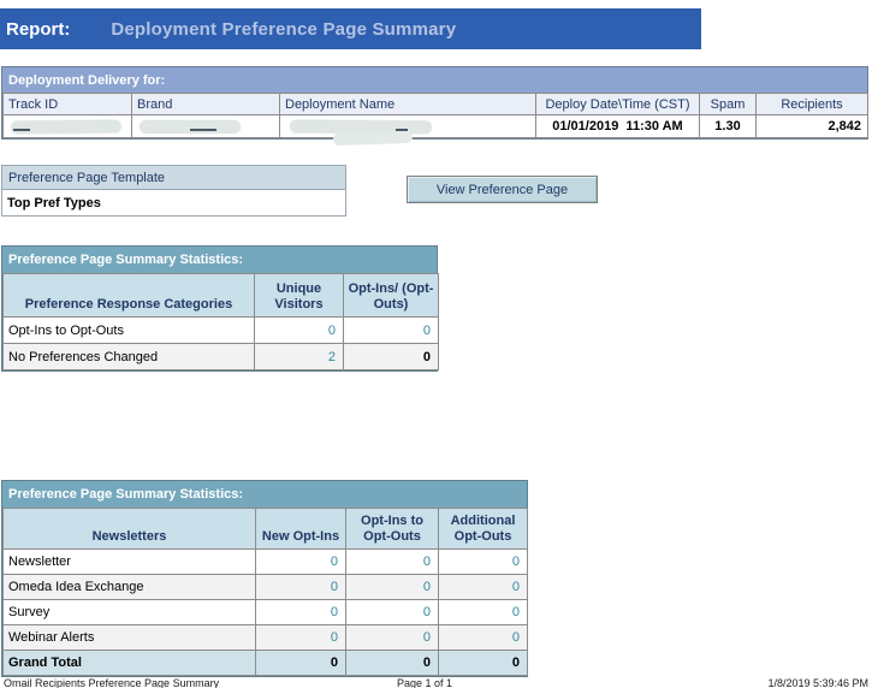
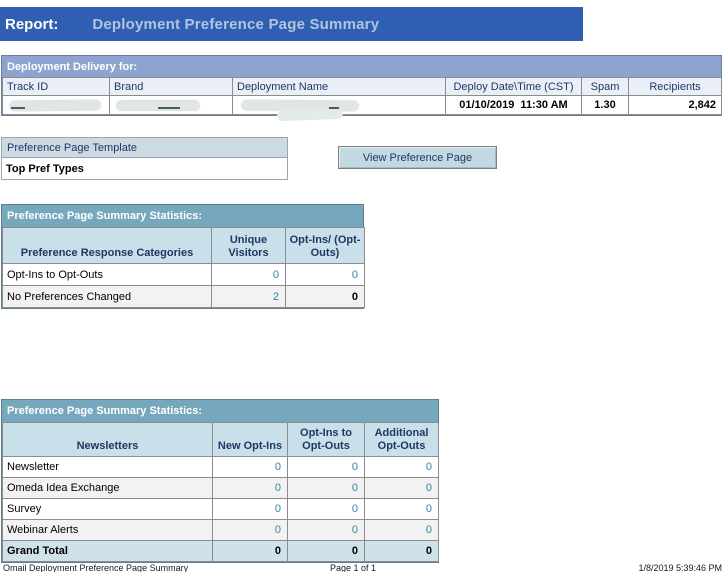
  Report:
  Deployment Preference Page Summary
  Deployment Delivery for:
  Track ID	Brand	Deployment Name	Deploy Date\Time (CST)	Spam	Recipients
- 			01/01/2019 11:30 AM	1.30	2,842
+ 			01/10/2019 11:30 AM	1.30	2,842
  Preference Page Template
  Top Pref Types
  View Preference Page
  Preference Page Summary Statistics:
  Preference Response Categories	Unique Visitors	Opt-Ins/ (Opt-Outs)
  Opt-Ins to Opt-Outs	0	0
  No Preferences Changed	2	0
  Preference Page Summary Statistics:
  Newsletters	New Opt-Ins	Opt-Ins to Opt-Outs	Additional Opt-Outs
  Newsletter	0	0	0
  Omeda Idea Exchange	0	0	0
  Survey	0	0	0
  Webinar Alerts	0	0	0
  Grand Total	0	0	0
- Omail Recipients Preference Page Summary
+ Omail Deployment Preference Page Summary
  Page 1 of 1
  1/8/2019 5:39:46 PM
